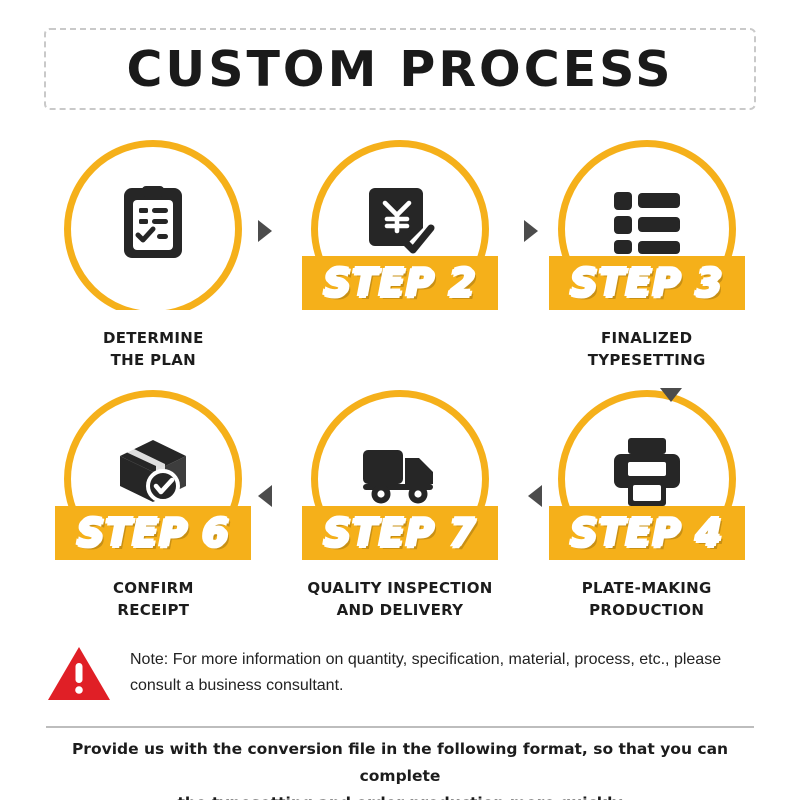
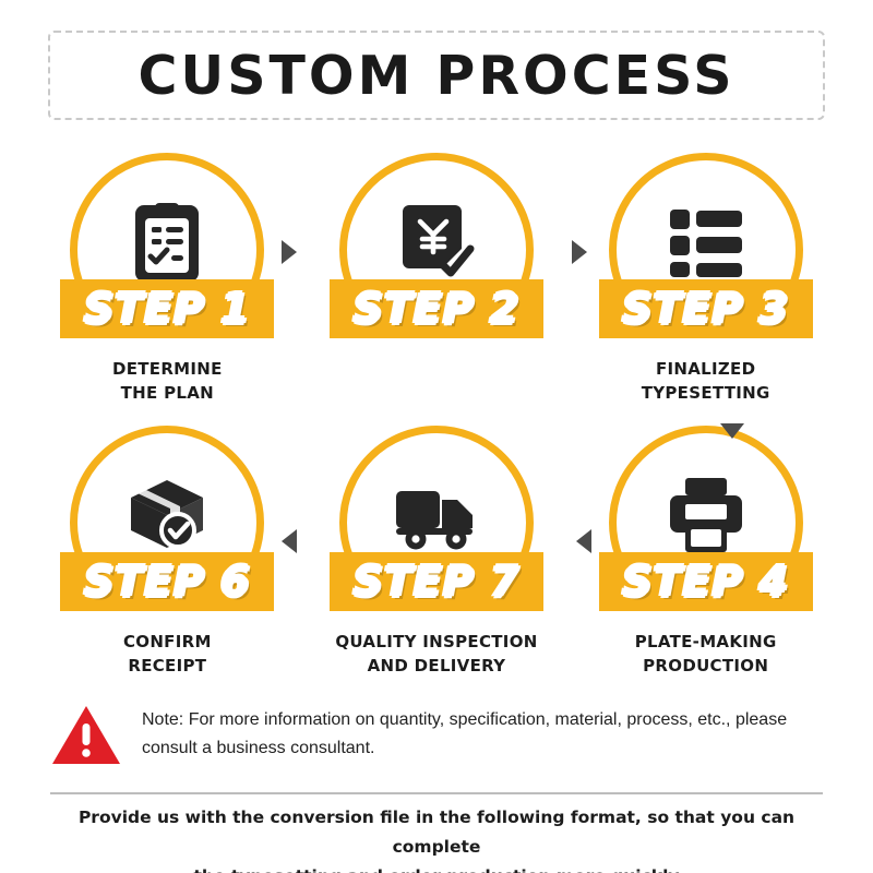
  CUSTOM PROCESS
+ STEP 1
  DETERMINE
  THE PLAN
  STEP 2
  STEP 3
  FINALIZED
  TYPESETTING
  STEP 6
  CONFIRM
  RECEIPT
  STEP 7
  QUALITY INSPECTION
  AND DELIVERY
  STEP 4
  PLATE-MAKING
  PRODUCTION
  Note: For more information on quantity, specification, material, process, etc., please consult a business consultant.
  Provide us with the conversion file in the following format, so that you can complete
